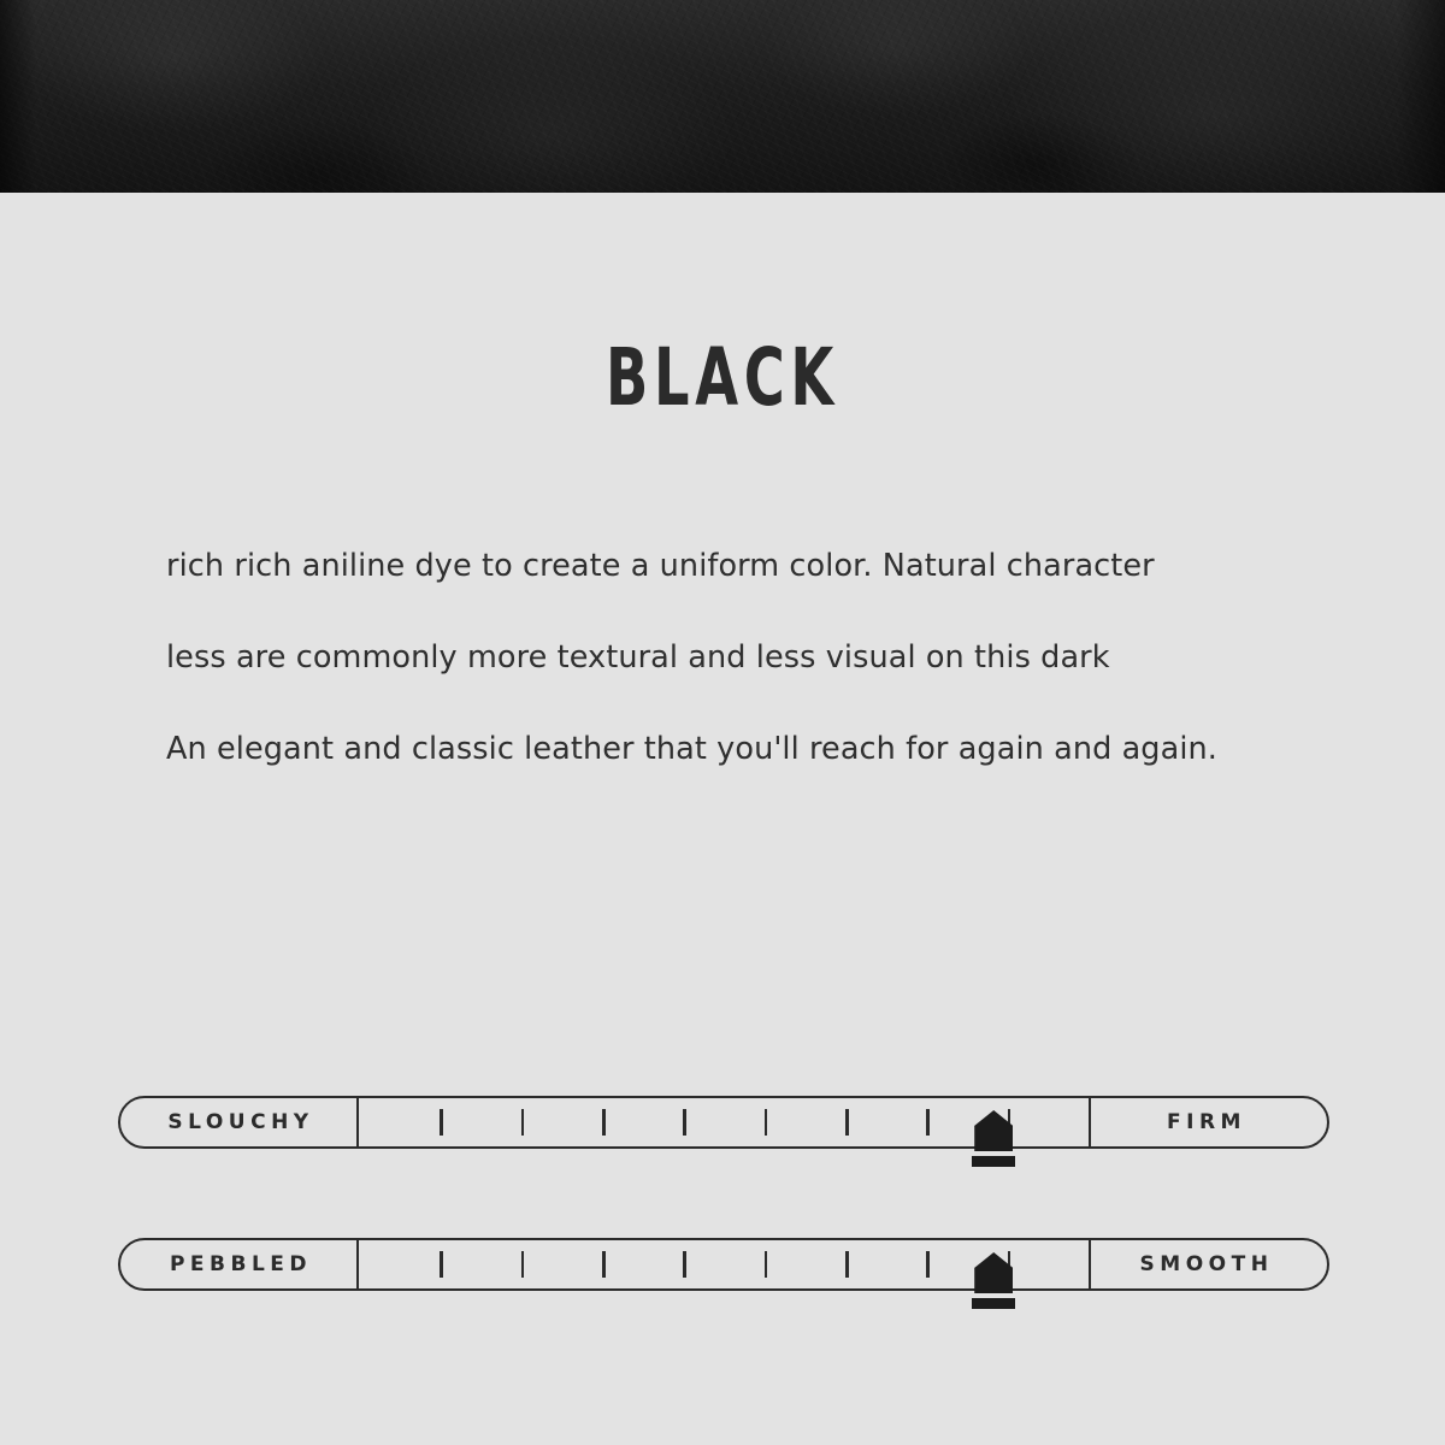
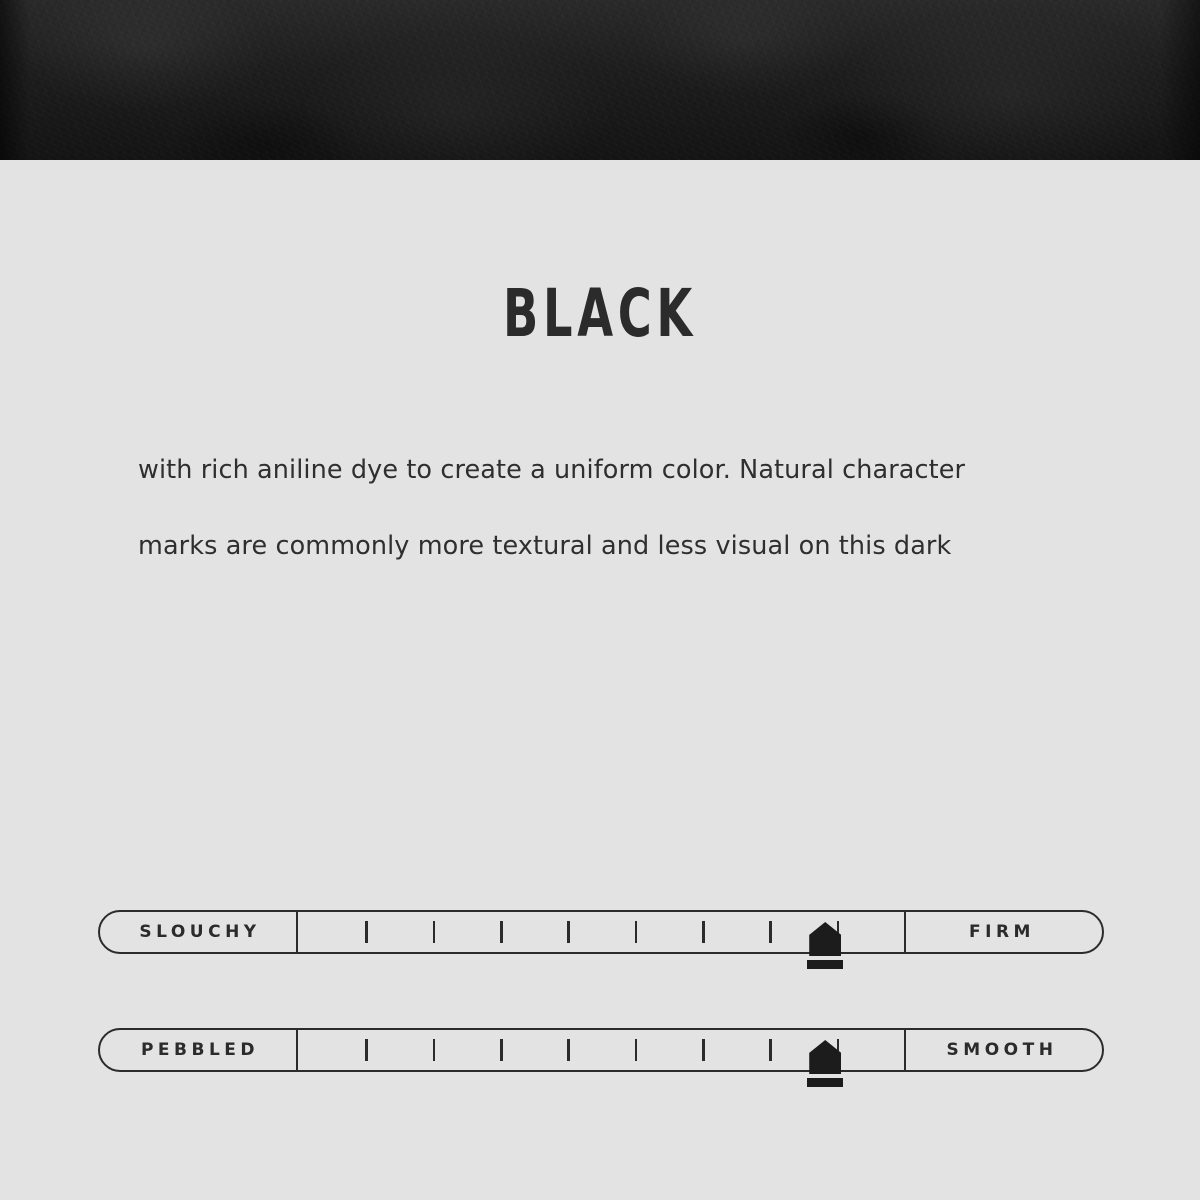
  BLACK
- rich rich aniline dye to create a uniform color. Natural character
+ with rich aniline dye to create a uniform color. Natural character
- less are commonly more textural and less visual on this dark
+ marks are commonly more textural and less visual on this dark
- An elegant and classic leather that you'll reach for again and again.
  SLOUCHY
  FIRM
  PEBBLED
  SMOOTH
